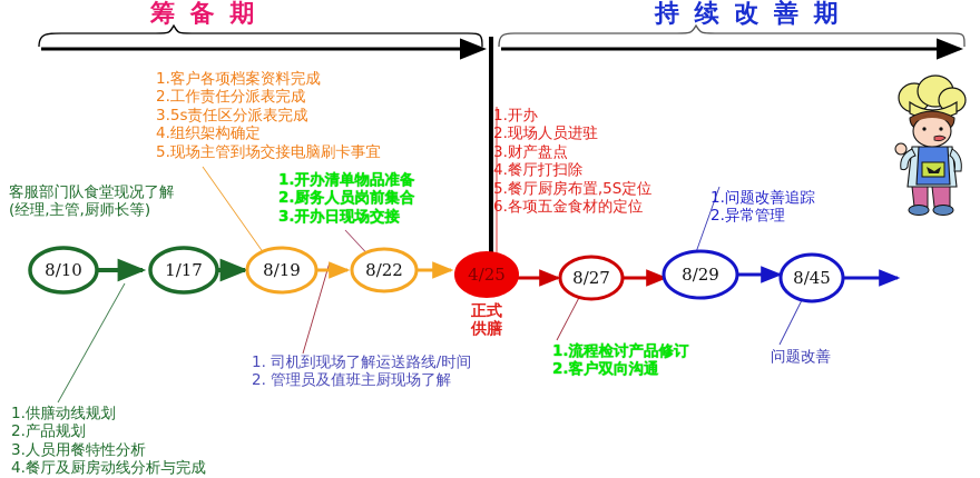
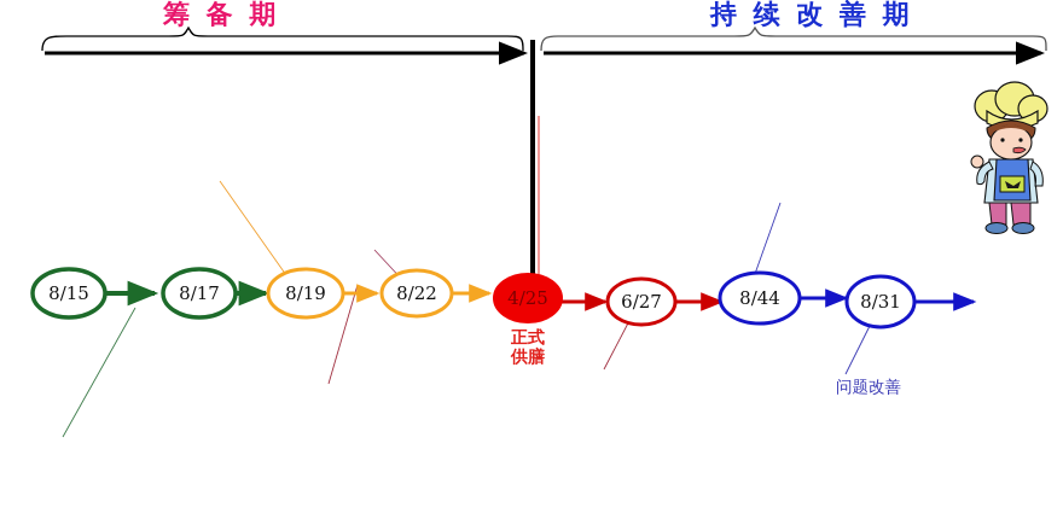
  筹 备 期
  持 续 改 善 期
- 8/10
+ 8/15
- 1/17
+ 8/17
  8/19
  8/22
  4/25
- 8/27
+ 6/27
- 8/29
+ 8/44
- 8/45
+ 8/31
  正式
  供膳
- 1.客户各项档案资料完成
- 2.工作责任分派表完成
- 3.5s责任区分派表完成
- 4.组织架构确定
- 5.现场主管到场交接电脑刷卡事宜
- 1.开办清单物品准备
- 2.厨务人员岗前集合
- 3.开办日现场交接
- 客服部门队食堂现况了解
- (经理,主管,厨师长等)
- 1.供膳动线规划
- 2.产品规划
- 3.人员用餐特性分析
- 4.餐厅及厨房动线分析与完成
- 1.开办
- 2.现场人员进驻
- 3.财产盘点
- 4.餐厅打扫除
- 5.餐厅厨房布置,5S定位
- 6.各项五金食材的定位
- 1.问题改善追踪
- 2.异常管理
- 1. 司机到现场了解运送路线/时间
- 2. 管理员及值班主厨现场了解
- 1.流程检讨产品修订
- 2.客户双向沟通
  问题改善
